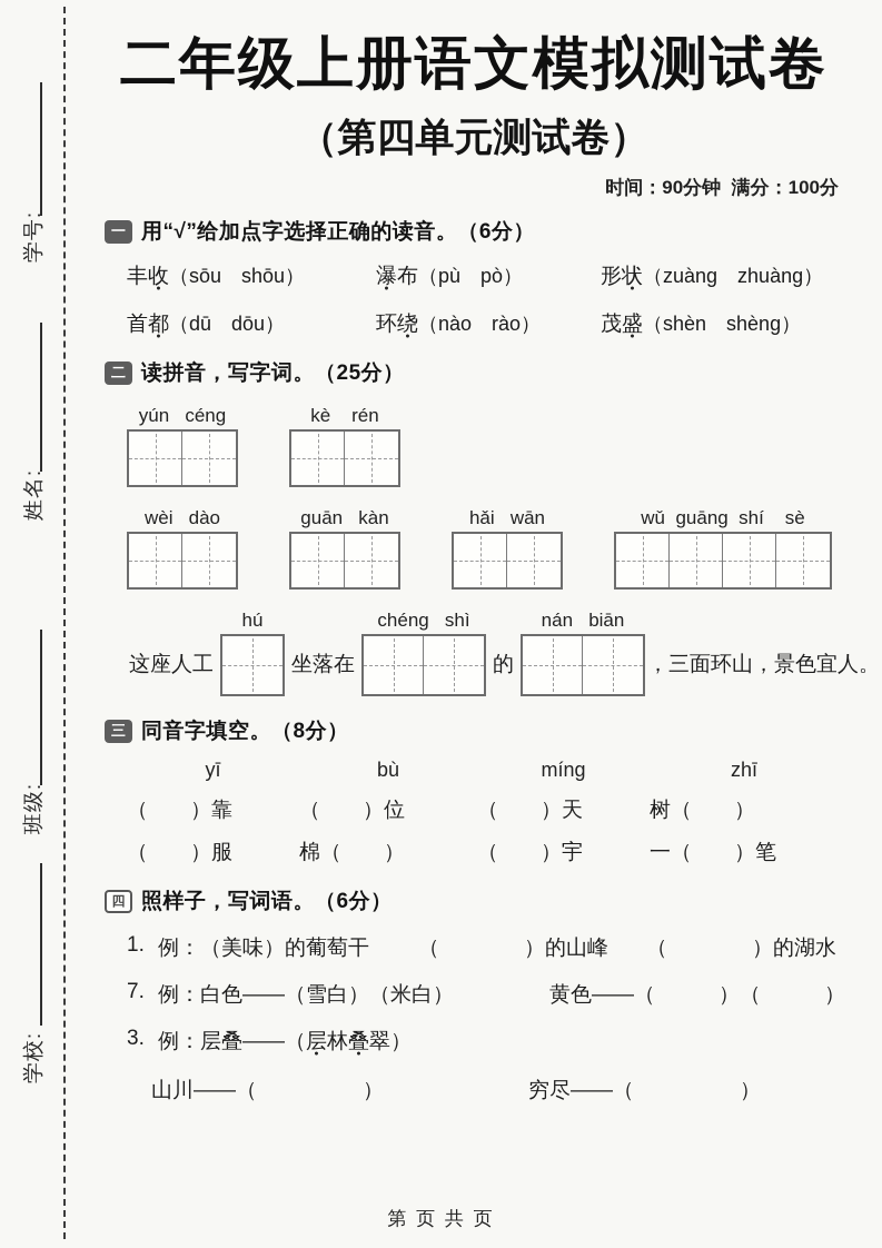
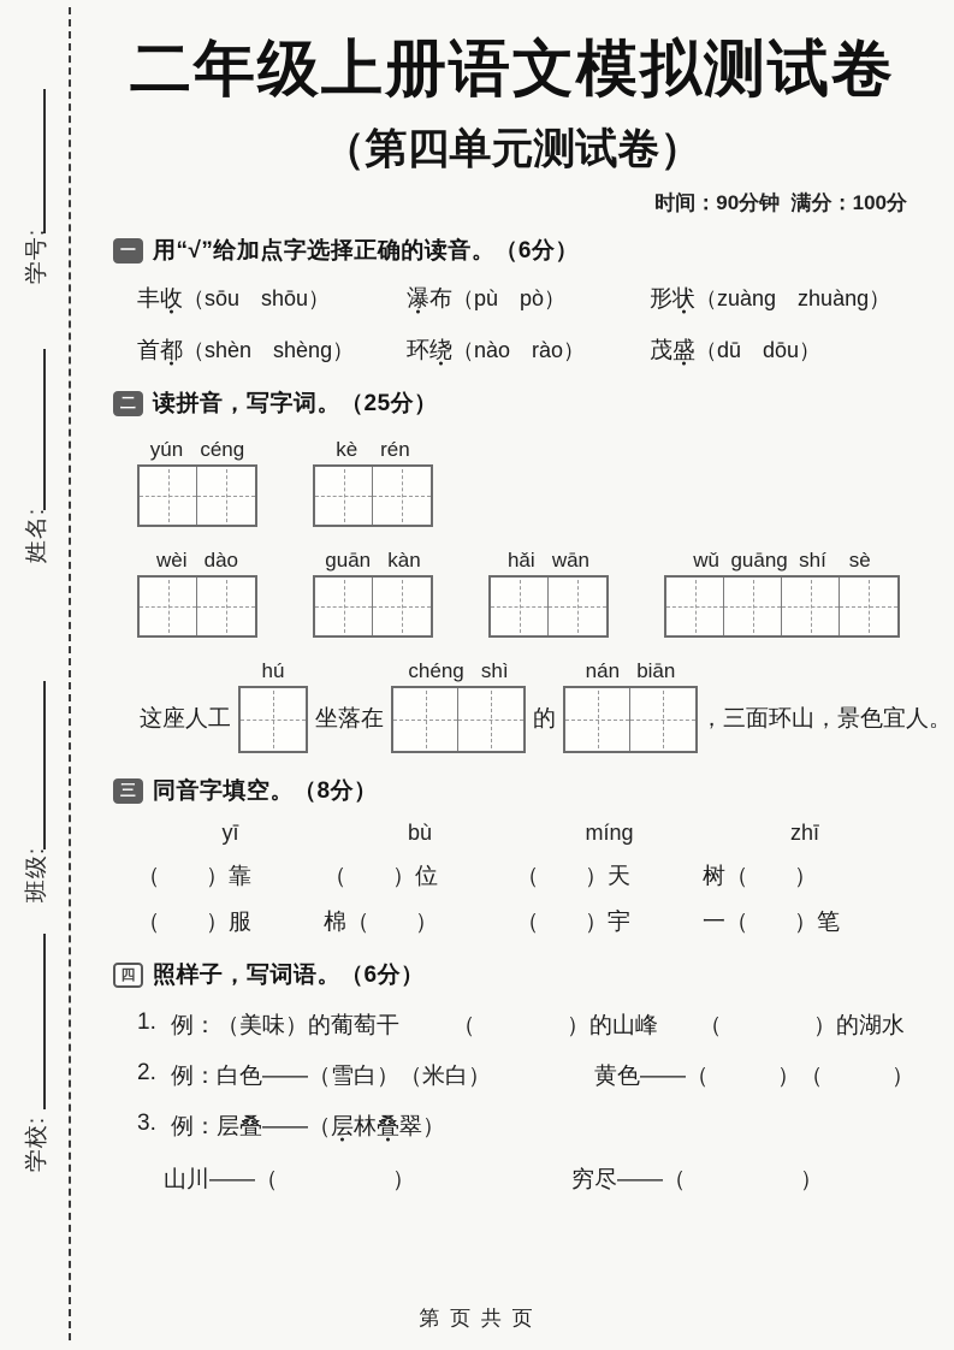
  二年级上册语文模拟测试卷
  （第四单元测试卷）
  时间：90分钟 满分：100分
  一
  用“√”给加点字选择正确的读音。（6分）
  丰收（sōu shōu）
  瀑布（pù pò）
  形状（zuàng zhuàng）
- 首都（dū dōu）
+ 首都（shèn shèng）
  环绕（nào rào）
- 茂盛（shèn shèng）
+ 茂盛（dū dōu）
  二
  读拼音，写字词。（25分）
  yún céng
  kè rén
  wèi dào
  guān kàn
  hǎi wān
  wǔ guāng shí sè
  这座人工
  hú
  坐落在
  chéng shì
  的
  nán biān
  ，三面环山，景色宜人。
  三
  同音字填空。（8分）
  yī
  bù
  míng
  zhī
  （ ）靠
  （ ）位
  （ ）天
  树（ ）
  （ ）服
  棉（ ）
  （ ）宇
  一（ ）笔
  四
  照样子，写词语。（6分）
  1.
  例：（美味）的葡萄干
  （ ）的山峰
  （ ）的湖水
- 7.
+ 2.
  例：白色——（雪白）（米白）
  黄色——（ ）（ ）
  3.
  例：层叠——（层林叠翠）
  山川——（ ）
  穷尽——（ ）
  第 页 共 页
